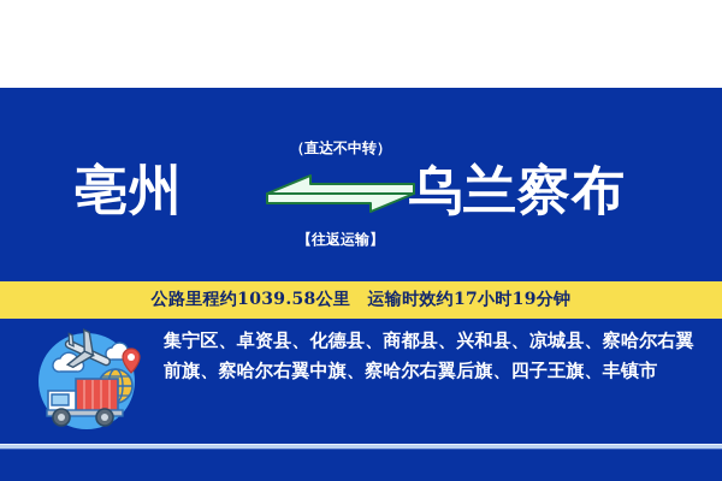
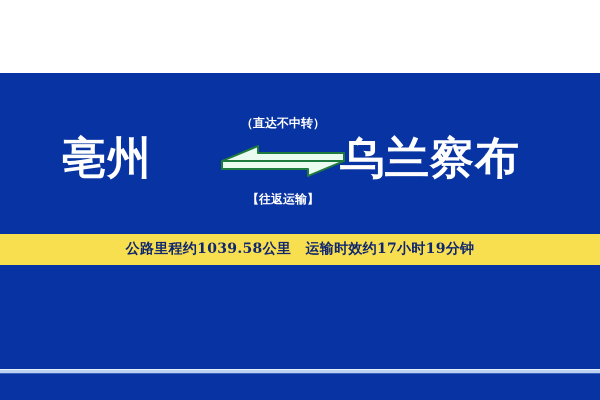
  亳州
  （直达不中转）
  【往返运输】
  乌兰察布
  公路里程约1039.58公里 运输时效约17小时19分钟
- 集宁区、卓资县、化德县、商都县、兴和县、凉城县、察哈尔右翼前旗、察哈尔右翼中旗、察哈尔右翼后旗、四子王旗、丰镇市
